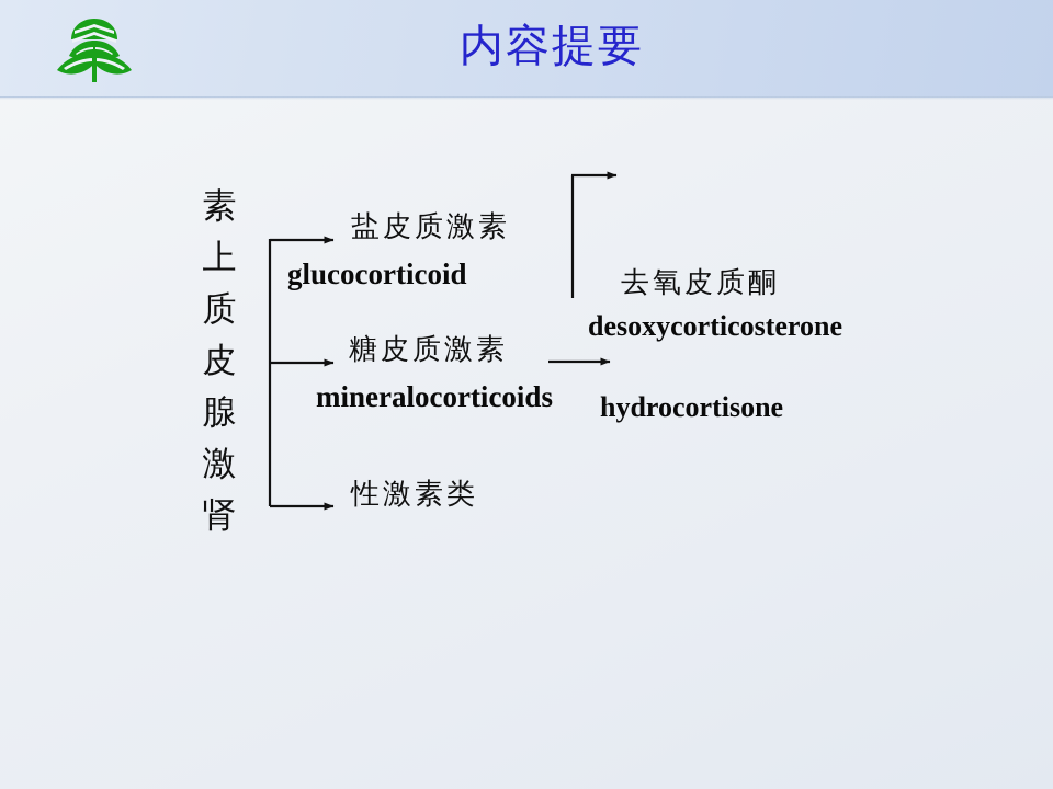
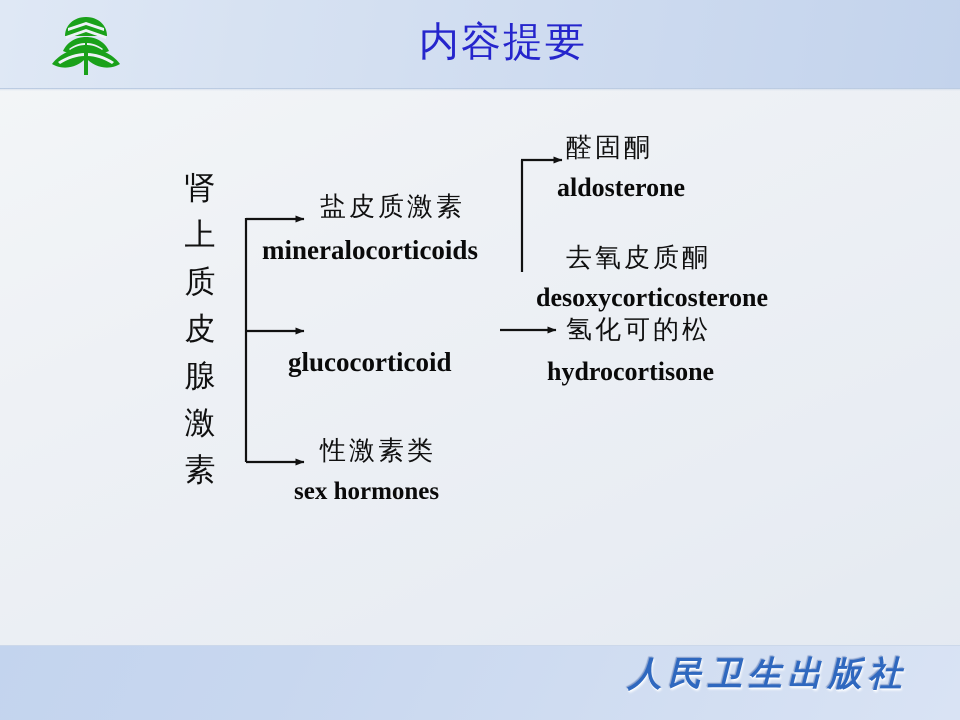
  内容提要
- 素
+ 肾
  上
  质
  皮
  腺
  激
- 肾
+ 素
  盐皮质激素
- glucocorticoid
+ mineralocorticoids
- 糖皮质激素
- mineralocorticoids
+ glucocorticoid
  性激素类
+ sex hormones
+ 醛固酮
+ aldosterone
  去氧皮质酮
  desoxycorticosterone
+ 氢化可的松
  hydrocortisone
+ 人民卫生出版社
